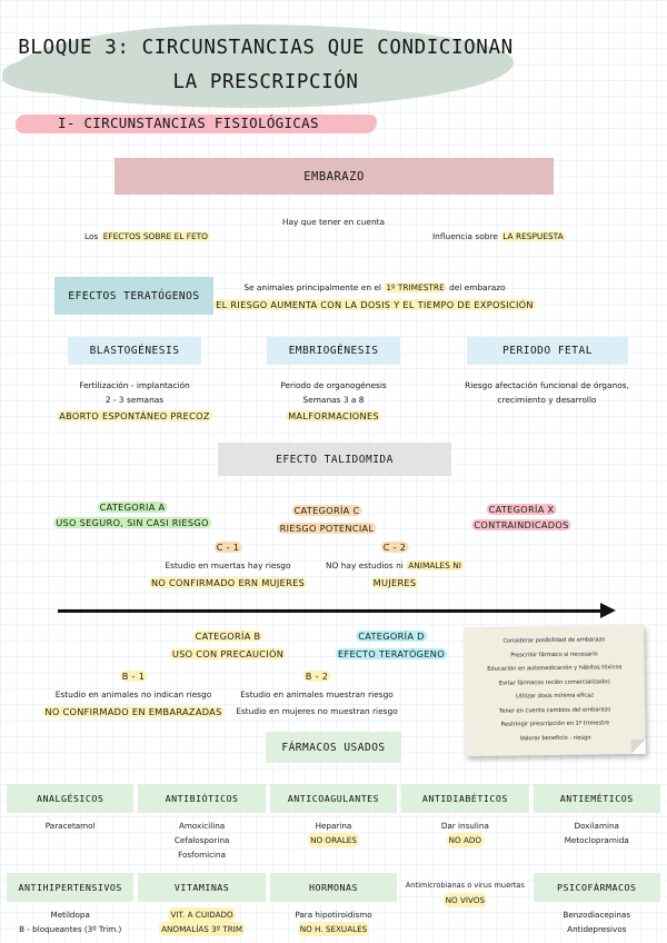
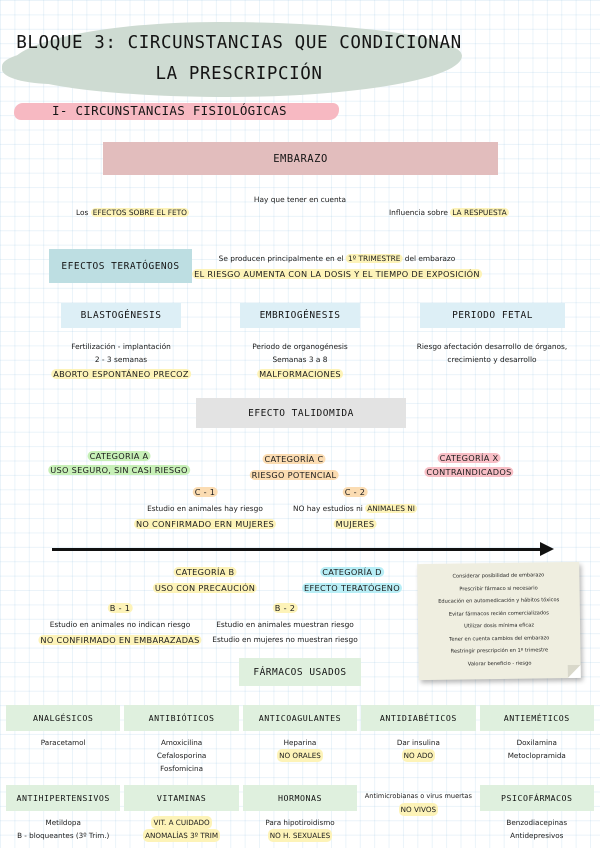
  BLOQUE 3: CIRCUNSTANCIAS QUE CONDICIONAN
  LA PRESCRIPCIÓN
  I- CIRCUNSTANCIAS FISIOLÓGICAS
  EMBARAZO
  Hay que tener en cuenta
  Los EFECTOS SOBRE EL FETO
  Influencia sobre LA RESPUESTA
  EFECTOS TERATÓGENOS
- Se animales principalmente en el 1º TRIMESTRE del embarazo
+ Se producen principalmente en el 1º TRIMESTRE del embarazo
  EL RIESGO AUMENTA CON LA DOSIS Y EL TIEMPO DE EXPOSICIÓN
  BLASTOGÉNESIS
  Fertilización - implantación
  2 - 3 semanas
  ABORTO ESPONTÁNEO PRECOZ
  EMBRIOGÉNESIS
  Periodo de organogénesis
  Semanas 3 a 8
  MALFORMACIONES
  PERIODO FETAL
- Riesgo afectación funcional de órganos,
+ Riesgo afectación desarrollo de órganos,
  crecimiento y desarrollo
  EFECTO TALIDOMIDA
  CATEGORIA A
  USO SEGURO, SIN CASI RIESGO
  CATEGORÍA C
  RIESGO POTENCIAL
  CATEGORÍA X
  CONTRAINDICADOS
  C - 1
- Estudio en muertas hay riesgo
+ Estudio en animales hay riesgo
  NO CONFIRMADO ERN MUJERES
  C - 2
  NO hay estudios ni ANIMALES NI
  MUJERES
  CATEGORÍA B
  USO CON PRECAUCIÓN
  CATEGORÍA D
  EFECTO TERATÓGENO
  B - 1
  Estudio en animales no indican riesgo
  NO CONFIRMADO EN EMBARAZADAS
  B - 2
  Estudio en animales muestran riesgo
  Estudio en mujeres no muestran riesgo
  FÁRMACOS USADOS
  ANALGÉSICOS
  Paracetamol
  ANTIBIÓTICOS
  Amoxicilina
  Cefalosporina
  Fosfomicina
  ANTICOAGULANTES
  Heparina
  NO ORALES
  ANTIDIABÉTICOS
  Dar insulina
  NO ADO
  ANTIEMÉTICOS
  Doxilamina
  Metoclopramida
  ANTIHIPERTENSIVOS
  Metildopa
  B - bloqueantes (3º Trim.)
  VITAMINAS
  VIT. A CUIDADO
  ANOMALÍAS 3º TRIM
  HORMONAS
  Para hipotiroidismo
  NO H. SEXUALES
  Antimicrobianas o virus muertas
  NO VIVOS
  PSICOFÁRMACOS
  Benzodiacepinas
  Antidepresivos
